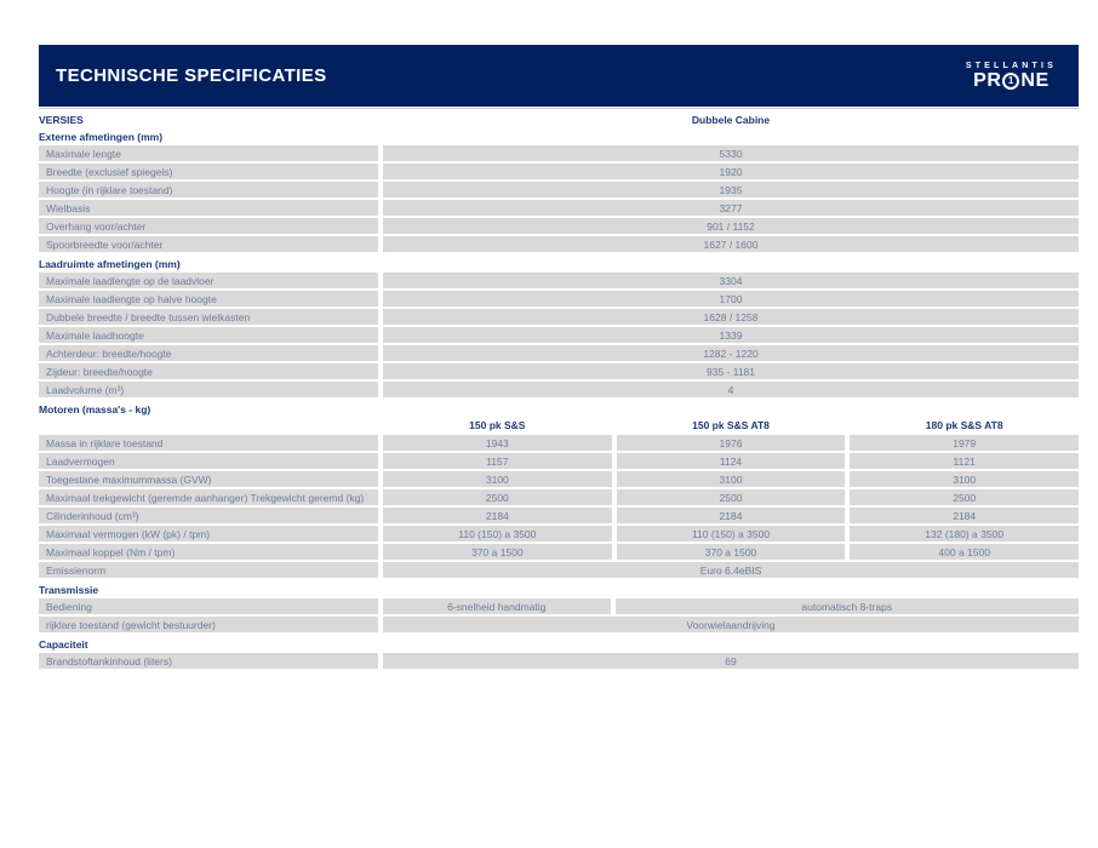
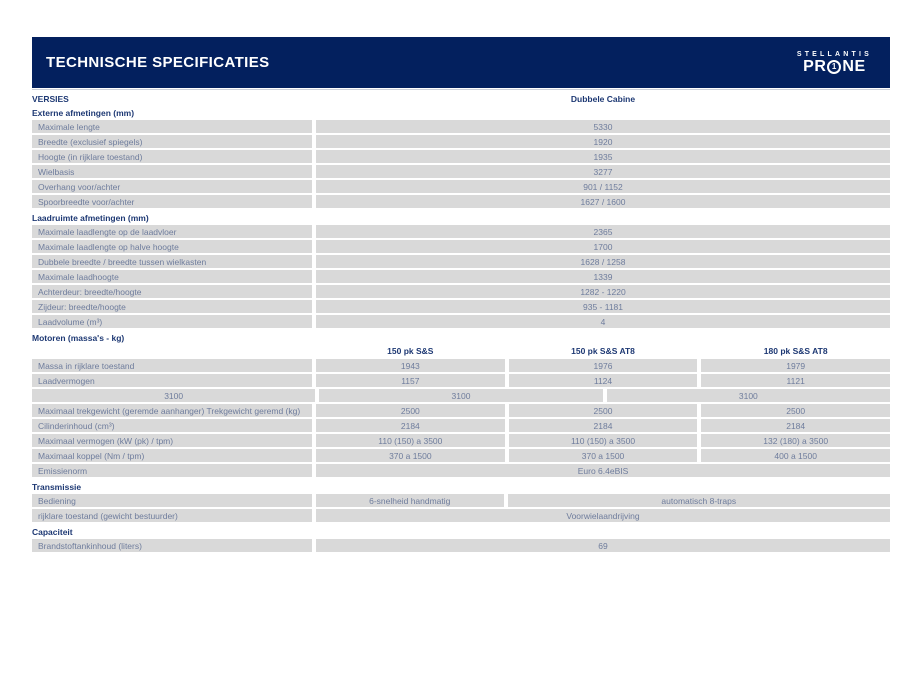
  TECHNISCHE SPECIFICATIES
  PR
  1
  NE
  VERSIES
  Dubbele Cabine
  Externe afmetingen (mm)
  Maximale lengte
  5330
  Breedte (exclusief spiegels)
  1920
  Hoogte (in rijklare toestand)
  1935
  Wielbasis
  3277
  Overhang voor/achter
  901 / 1152
  Spoorbreedte voor/achter
  1627 / 1600
  Laadruimte afmetingen (mm)
  Maximale laadlengte op de laadvloer
- 3304
+ 2365
  Maximale laadlengte op halve hoogte
  1700
  Dubbele breedte / breedte tussen wielkasten
  1628 / 1258
  Maximale laadhoogte
  1339
  Achterdeur: breedte/hoogte
  1282 - 1220
  Zijdeur: breedte/hoogte
  935 - 1181
  Laadvolume (m³)
  4
  Motoren (massa's - kg)
  150 pk S&S
  150 pk S&S AT8
  180 pk S&S AT8
  Massa in rijklare toestand
  1943
  1976
  1979
  Laadvermogen
  1157
  1124
  1121
- Toegestane maximummassa (GVW)
  3100
  3100
  3100
  Maximaal trekgewicht (geremde aanhanger) Trekgewicht geremd (kg)
  2500
  2500
  2500
  Cilinderinhoud (cm³)
  2184
  2184
  2184
  Maximaal vermogen (kW (pk) / tpm)
  110 (150) a 3500
  110 (150) a 3500
  132 (180) a 3500
  Maximaal koppel (Nm / tpm)
  370 a 1500
  370 a 1500
  400 a 1500
  Emissienorm
  Euro 6.4eBIS
  Transmissie
  Bediening
  6-snelheid handmatig
  automatisch 8-traps
  rijklare toestand (gewicht bestuurder)
  Voorwielaandrijving
  Capaciteit
  Brandstoftankinhoud (liters)
  69
